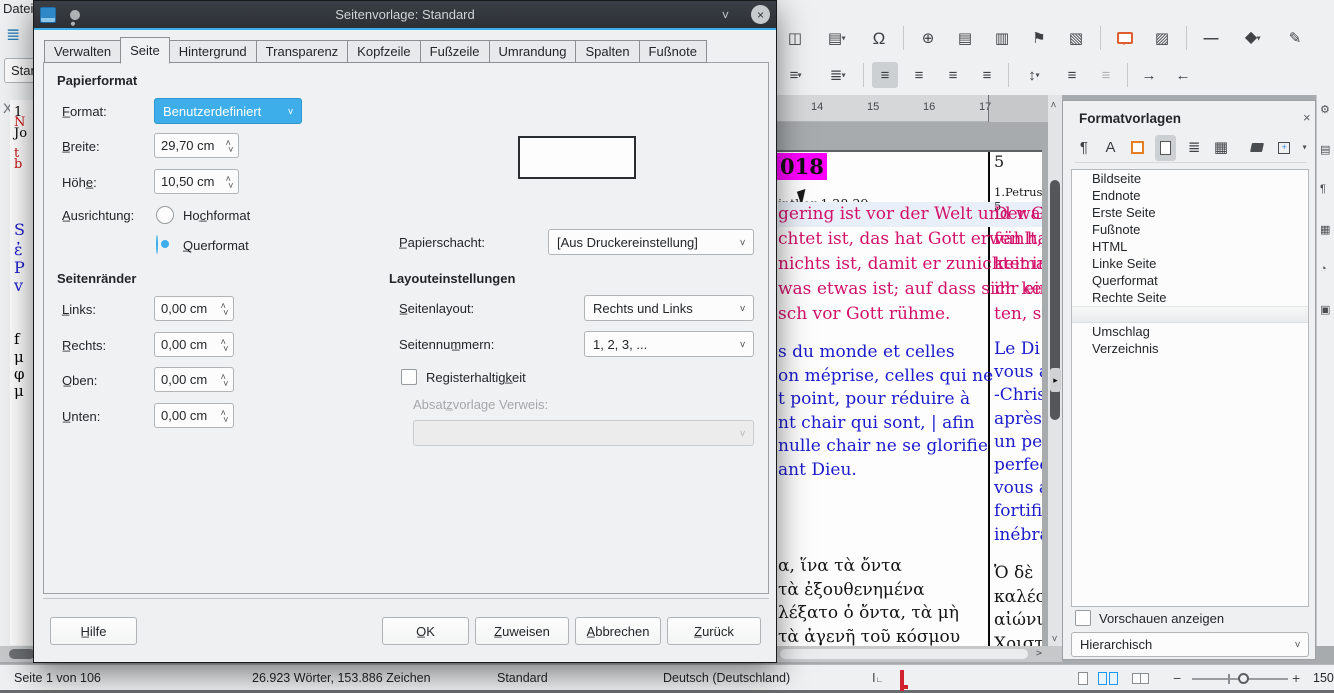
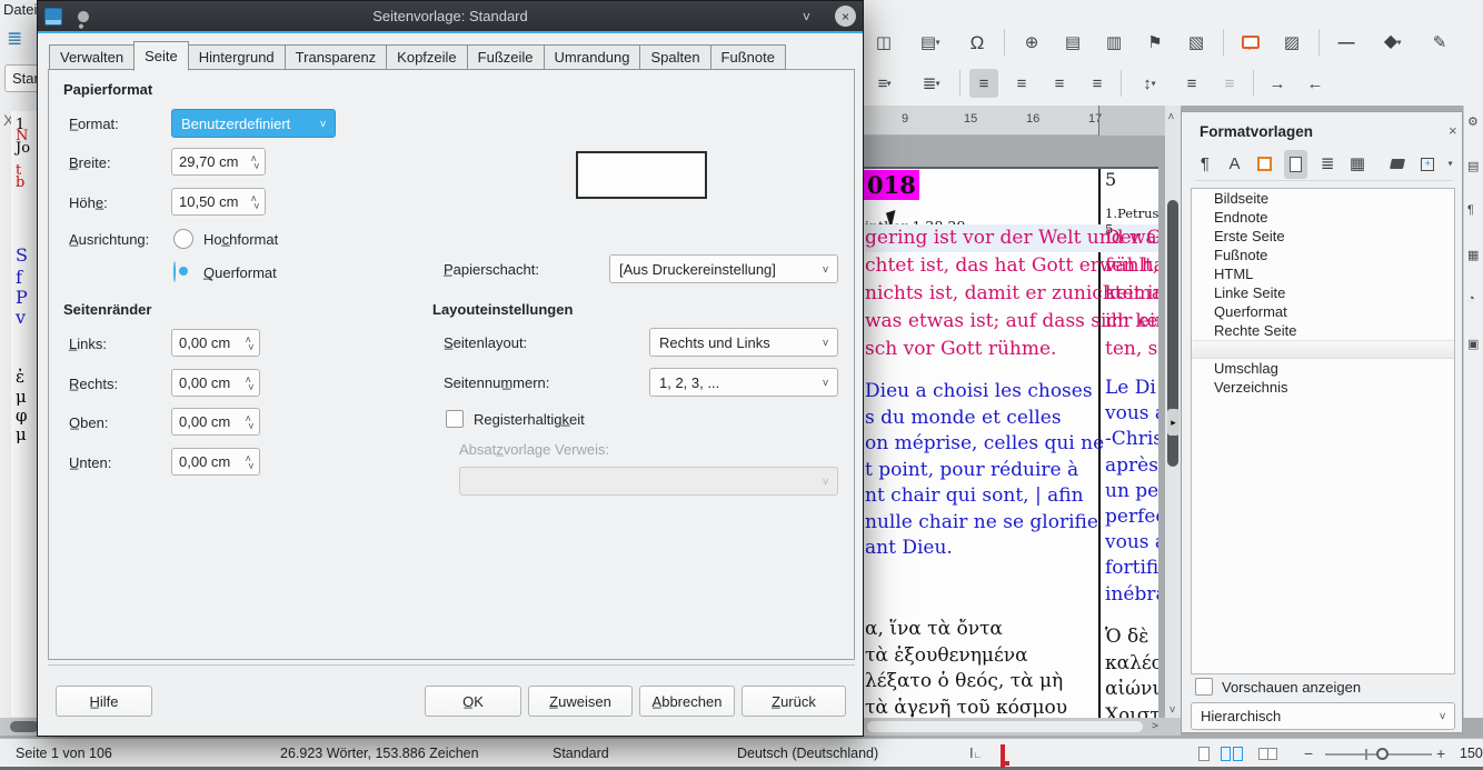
  Datei
  ≣
  X
  1
  N
  Jo
  t
  b
  S
- ἐ
+ f
  P
  v
- f
+ ἐ
  μ
  φ
  μ
  ◫
  ▤
  Ω
  ⊕
  ▤
  ▥
  ⚑
  ▧
  ▨
  —
  ◆
  ✎
  ≡
  ≣
  ≡
  ≡
  ≡
  ≡
  ↕
  ≡
  ≡
  →
  ←
- 14
+ 9
  15
  16
  018
  gering ist vor der Welt und wa
  chtet ist, das hat Gott erwählt,
  nichts ist, damit er zunichtema
  was etwas ist; auf dass sich ke
  sch vor Gott rühme.
+ Dieu a choisi les choses
  s du monde et celles
  on méprise, celles qui ne
  t point, pour réduire à
  nt chair qui sont, | afin
  nulle chair ne se glorifie
  ant Dieu.
  α, ἵνα τὰ ὄντα
  τὰ ἐξουθενημένα
- λέξατο ὁ ὄντα, τὰ μὴ
+ λέξατο ὁ θεός, τὰ μὴ
  τὰ ἀγενῆ τοῦ κόσμου
  5
  1.Petrus 5
  Der G
  keit i
  ihr ei
  ten, s
  Le Di
  vous
  -Chris
  après
  un pe
  perfe
  vous
  fortifi
  inébr
  Ὁ δὲ
  καλέσ
  αἰώνι
  Χριστ
  >
  ▸
  Formatvorlagen
  ×
  ¶
  A
  ≣
  ▦
  +
  Bildseite
  Endnote
  Erste Seite
  Fußnote
  HTML
  Linke Seite
  Querformat
  Rechte Seite
  Umschlag
  Verzeichnis
  Vorschauen anzeigen
  Hierarchisch
  ⚙
  ▤
  ¶
  ▦
  ◔
  ▣
  Seite 1 von 106
  26.923 Wörter, 153.886 Zeichen
  Standard
  Deutsch (Deutschland)
  I∟
  −
  +
  150
  Seitenvorlage: Standard
  ×
  Verwalten
  Seite
  Hintergrund
  Transparenz
  Kopfzeile
  Fußzeile
  Umrandung
  Spalten
  Fußnote
  Papierformat
  F̲ormat:
  Benutzerdefiniert
  B̲reite:
  29,70 cm
  Höhe̲:
  10,50 cm
  A̲usrichtung:
  Hoc̲hformat
  Q̲uerformat
  P̲apierschacht:
  [Aus Druckereinstellung]
  Seitenränder
  L̲inks:
  0,00 cm
  R̲echts:
  0,00 cm
  O̲ben:
  0,00 cm
  U̲nten:
  0,00 cm
  Layouteinstellungen
  S̲eitenlayout:
  Rechts und Links
  Seitennum̲mern:
  1, 2, 3, ...
  Registerhaltigk̲eit
  Absatz̲vorlage Verweis:
  H̲ilfe
  O̲K
  Z̲uweisen
  A̲bbrechen
  Z̲urück
